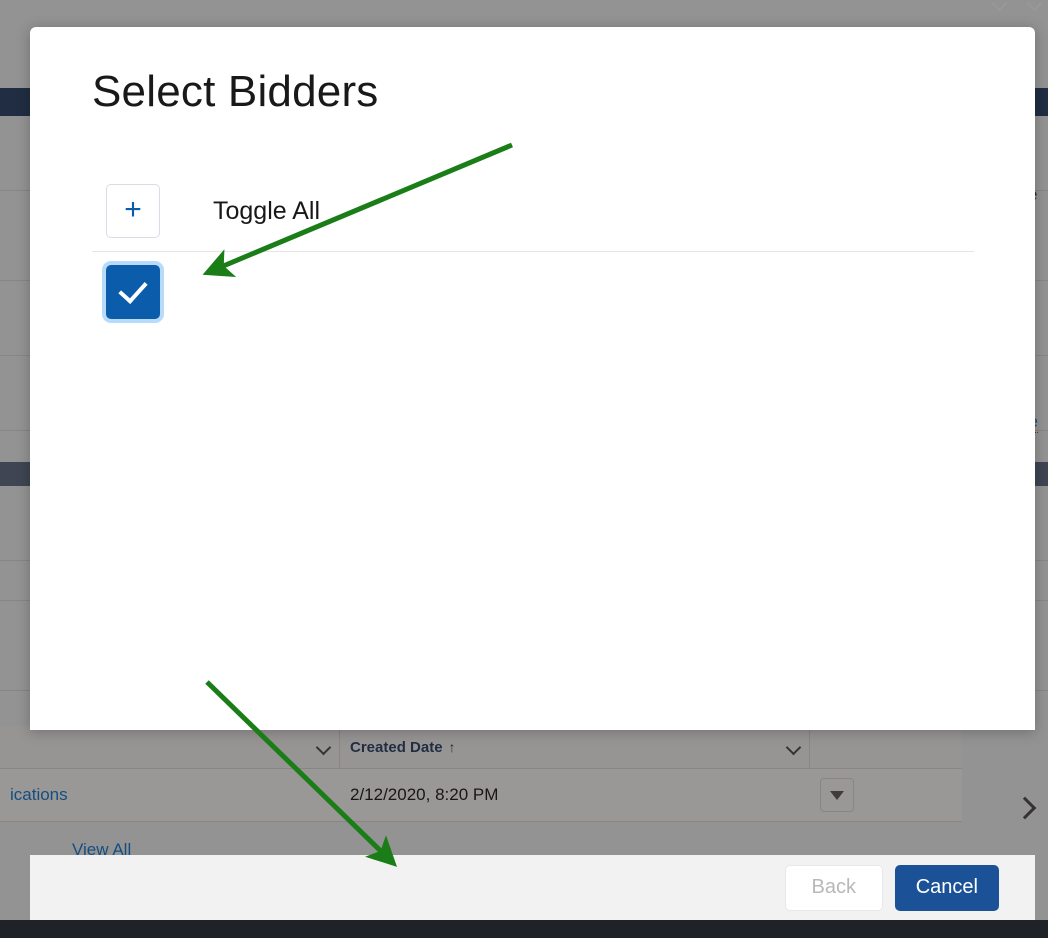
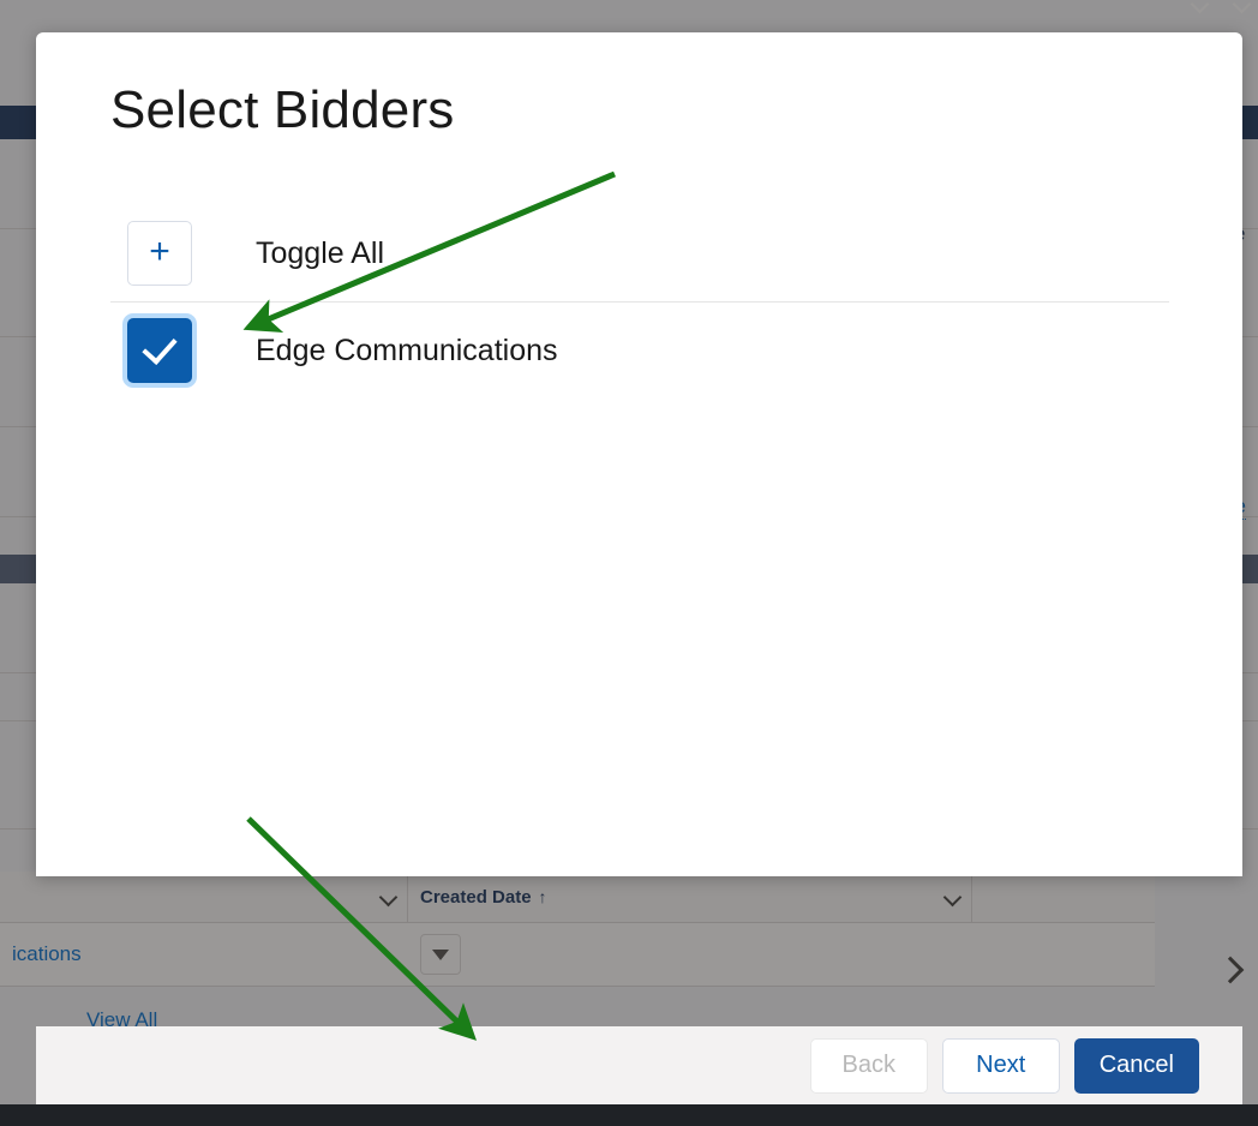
  Created Date ↑
  ications
- 2/12/2020, 8:20 PM
  View All
  Select Bidders
  +
  Toggle All
+ Edge Communications
  Back
+ Next
  Cancel
